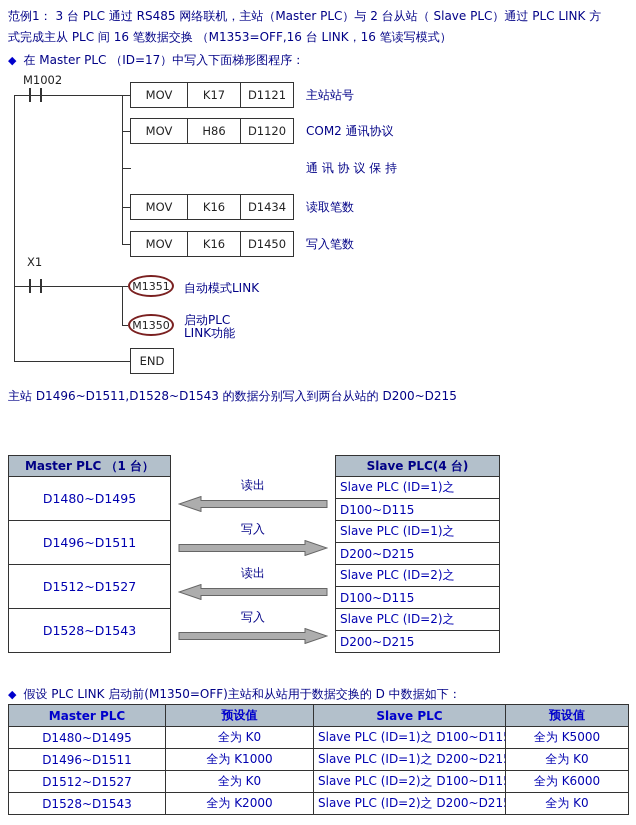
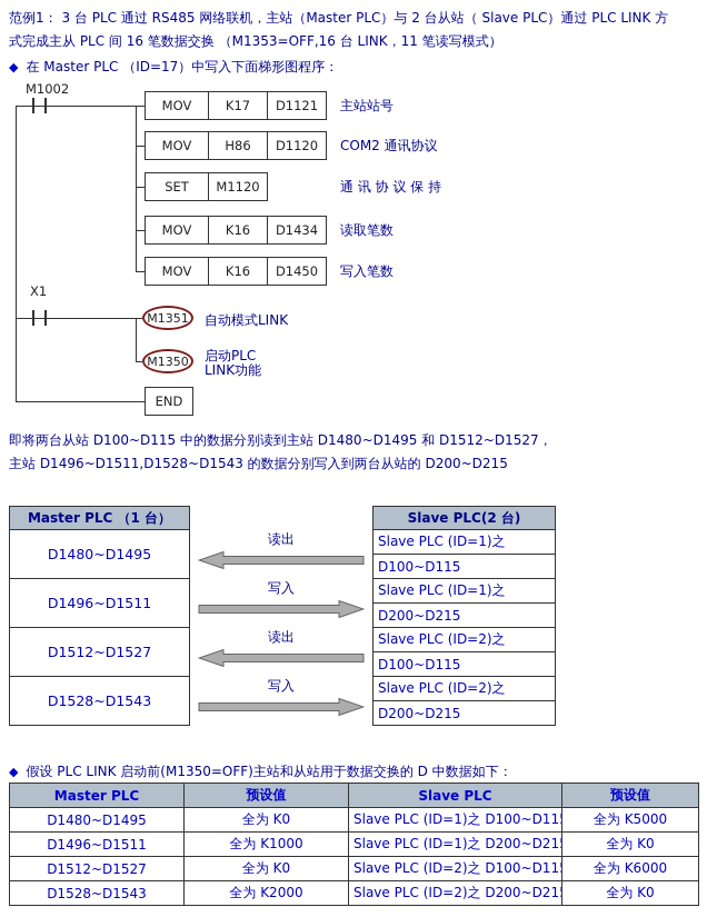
  范例1： 3 台 PLC 通过 RS485 网络联机，主站（Master PLC）与 2 台从站（ Slave PLC）通过 PLC LINK 方
- 式完成主从 PLC 间 16 笔数据交换 （M1353=OFF,16 台 LINK，16 笔读写模式）
+ 式完成主从 PLC 间 16 笔数据交换 （M1353=OFF,16 台 LINK，11 笔读写模式）
  ◆ 在 Master PLC （ID=17）中写入下面梯形图程序：
  M1002
  MOV
  K17
  D1121
  主站站号
  MOV
  H86
  D1120
  COM2 通讯协议
+ SET
+ M1120
  通 讯 协 议 保 持
  MOV
  K16
  D1434
  读取笔数
  MOV
  K16
  D1450
  写入笔数
  X1
  M1351
  自动模式LINK
  M1350
  启动PLC
  LINK功能
  END
+ 即将两台从站 D100~D115 中的数据分别读到主站 D1480~D1495 和 D1512~D1527，
  主站 D1496~D1511,D1528~D1543 的数据分别写入到两台从站的 D200~D215
  Master PLC （1 台）
  D1480~D1495
  D1496~D1511
  D1512~D1527
  D1528~D1543
- Slave PLC(4 台)
+ Slave PLC(2 台)
  Slave PLC (ID=1)之
  D100~D115
  Slave PLC (ID=1)之
  D200~D215
  Slave PLC (ID=2)之
  D100~D115
  Slave PLC (ID=2)之
  D200~D215
  读出
  写入
  读出
  写入
  ◆ 假设 PLC LINK 启动前(M1350=OFF)主站和从站用于数据交换的 D 中数据如下：
  Master PLC	预设值	Slave PLC	预设值
  D1480~D1495	全为 K0	Slave PLC (ID=1)之 D100~D11	全为 K5000
  D1496~D1511	全为 K1000	Slave PLC (ID=1)之 D200~D21	全为 K0
  D1512~D1527	全为 K0	Slave PLC (ID=2)之 D100~D11	全为 K6000
  D1528~D1543	全为 K2000	Slave PLC (ID=2)之 D200~D21	全为 K0
